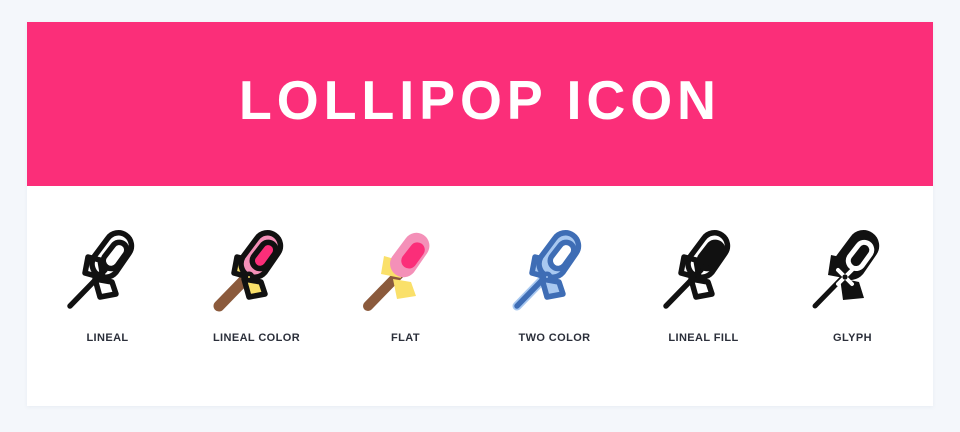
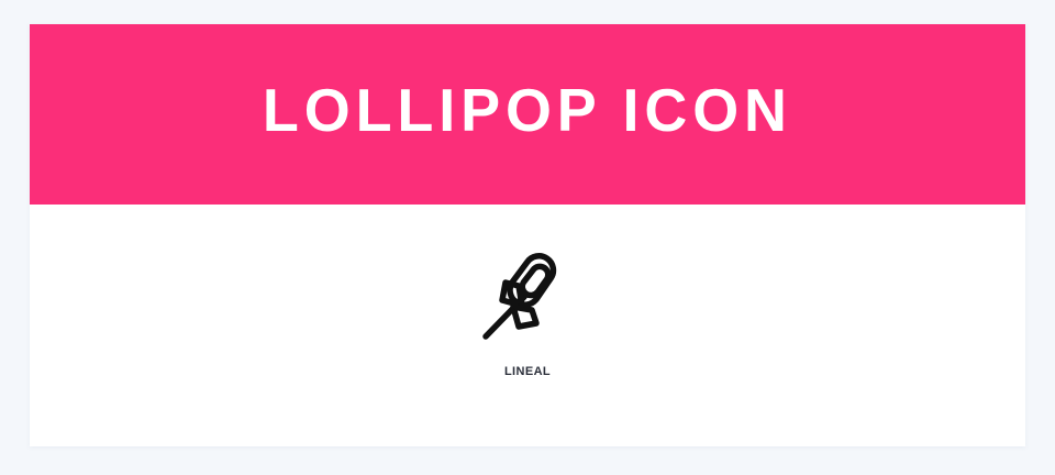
  LOLLIPOP ICON
  LINEAL
- LINEAL COLOR
- FLAT
- TWO COLOR
- LINEAL FILL
- GLYPH
